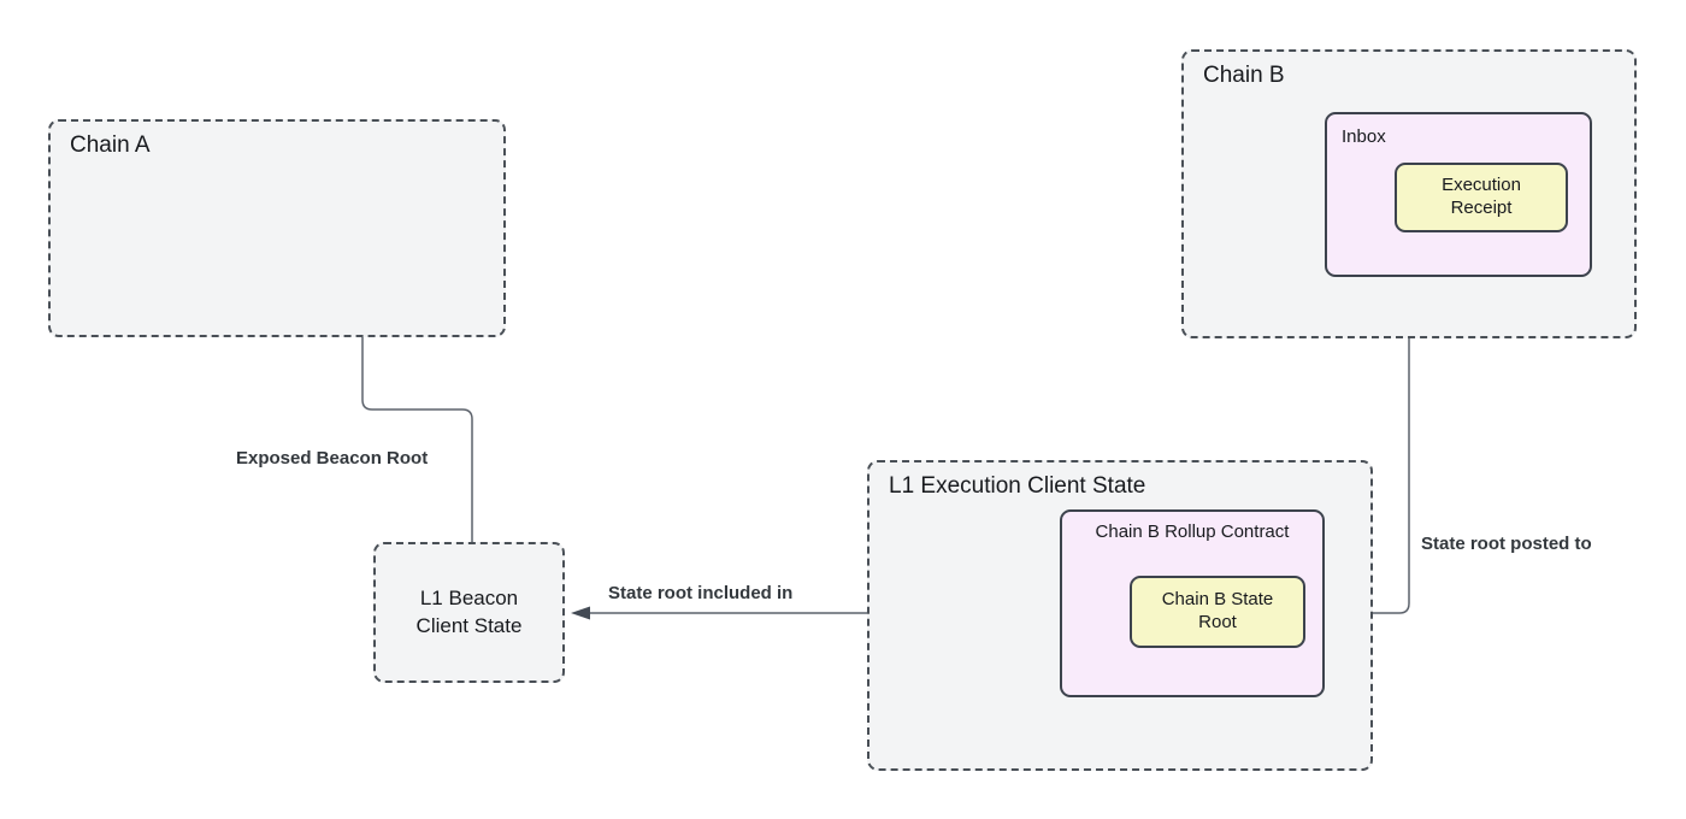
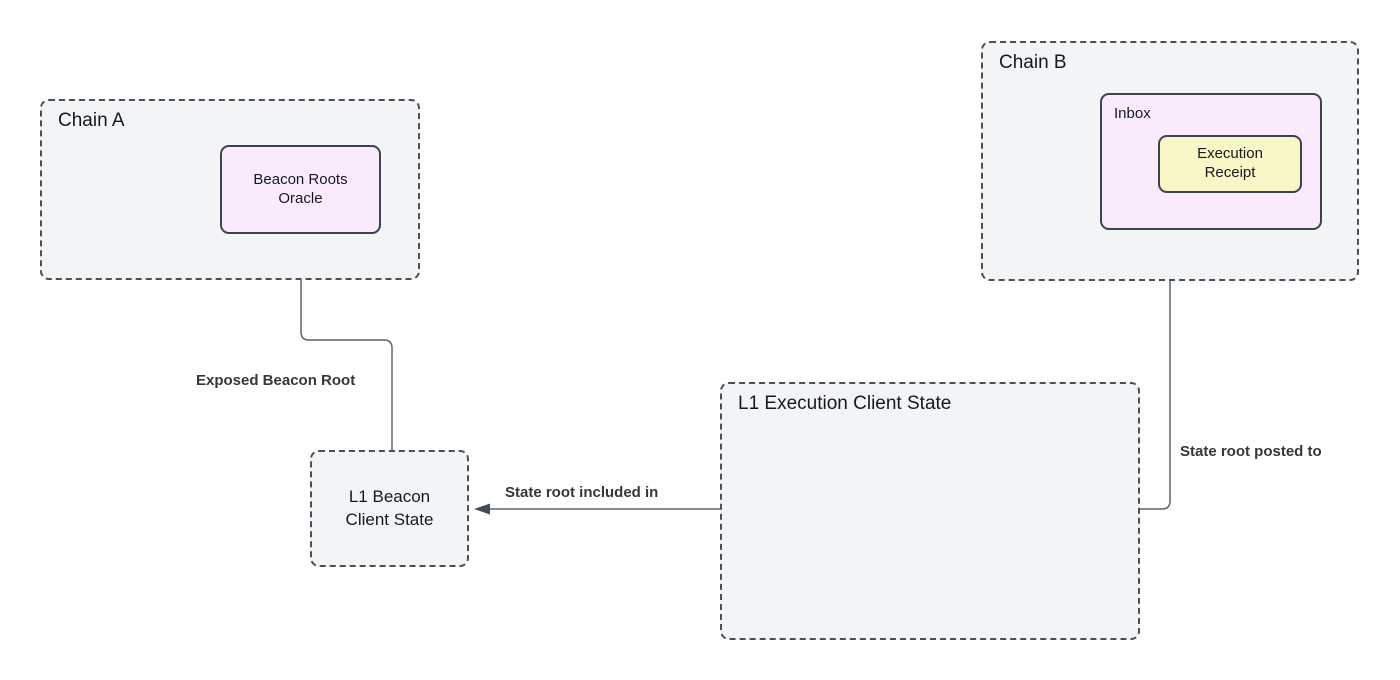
  Chain A
+ Beacon Roots
+ Oracle
  Chain B
  Inbox
  Execution
  Receipt
  L1 Execution Client State
- Chain B Rollup Contract
- Chain B State
- Root
  L1 Beacon
  Client State
  Exposed Beacon Root
  State root included in
  State root posted to
